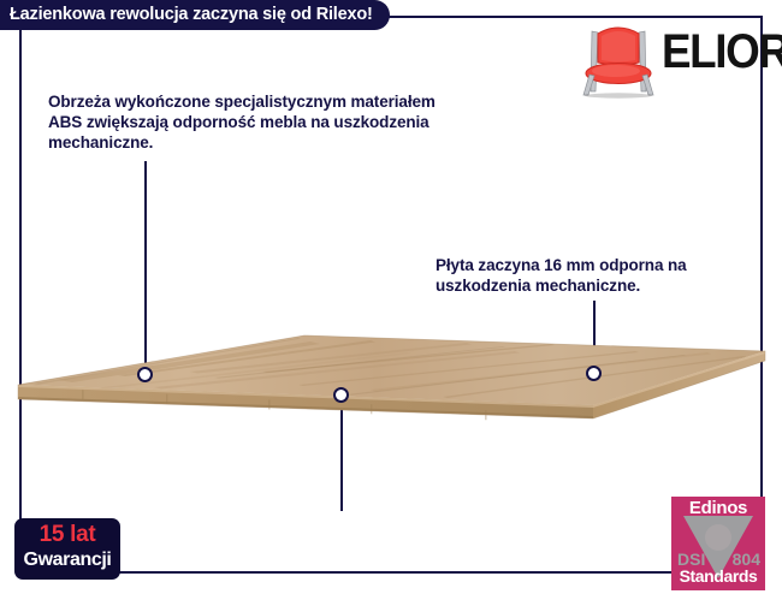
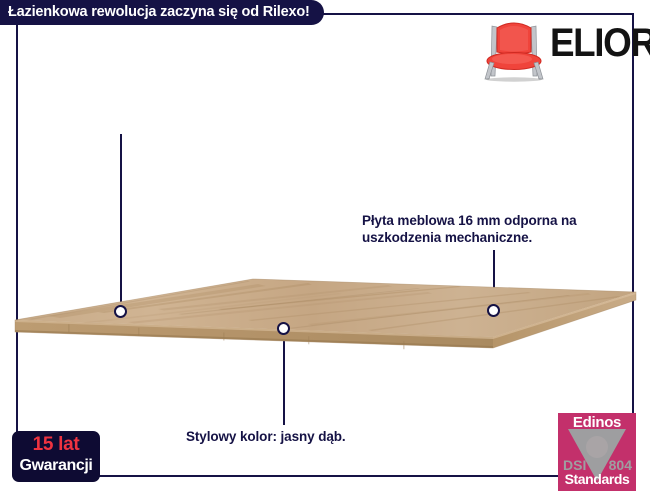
  Łazienkowa rewolucja zaczyna się od Rilexo!
  ELIOR
- Obrzeża wykończone specjalistycznym materiałem ABS zwiększają odporność mebla na uszkodzenia mechaniczne.
- Płyta zaczyna 16 mm odporna na uszkodzenia mechaniczne.
+ Płyta meblowa 16 mm odporna na uszkodzenia mechaniczne.
+ Stylowy kolor: jasny dąb.
  15 lat
  Gwarancji
  Edinos
  DSI
  804
  Standards
